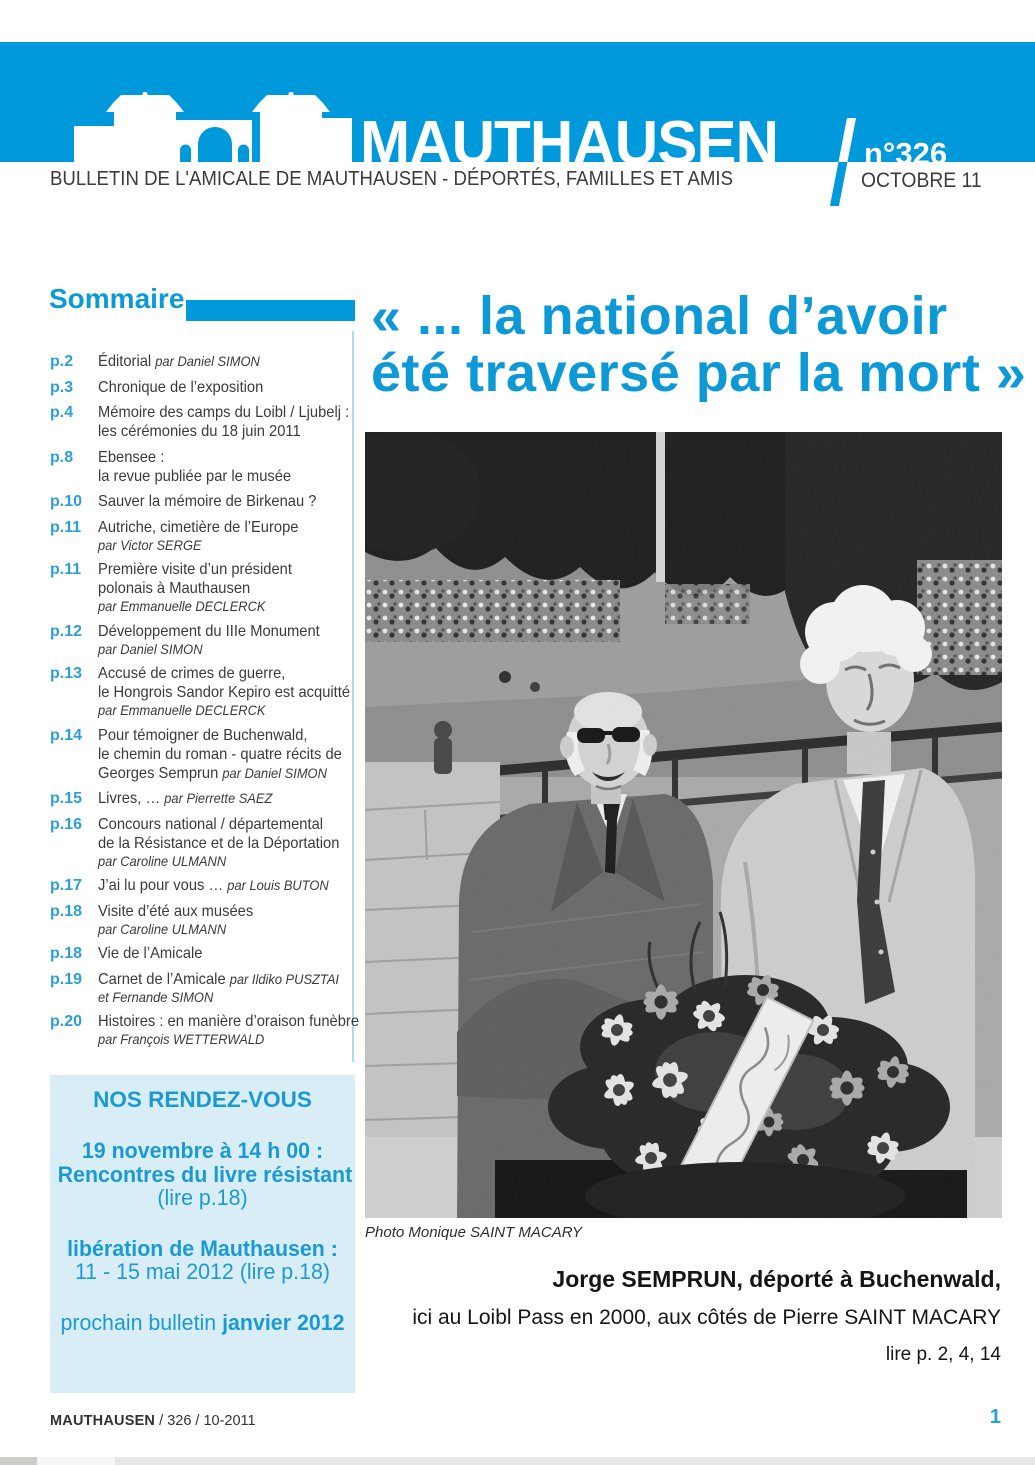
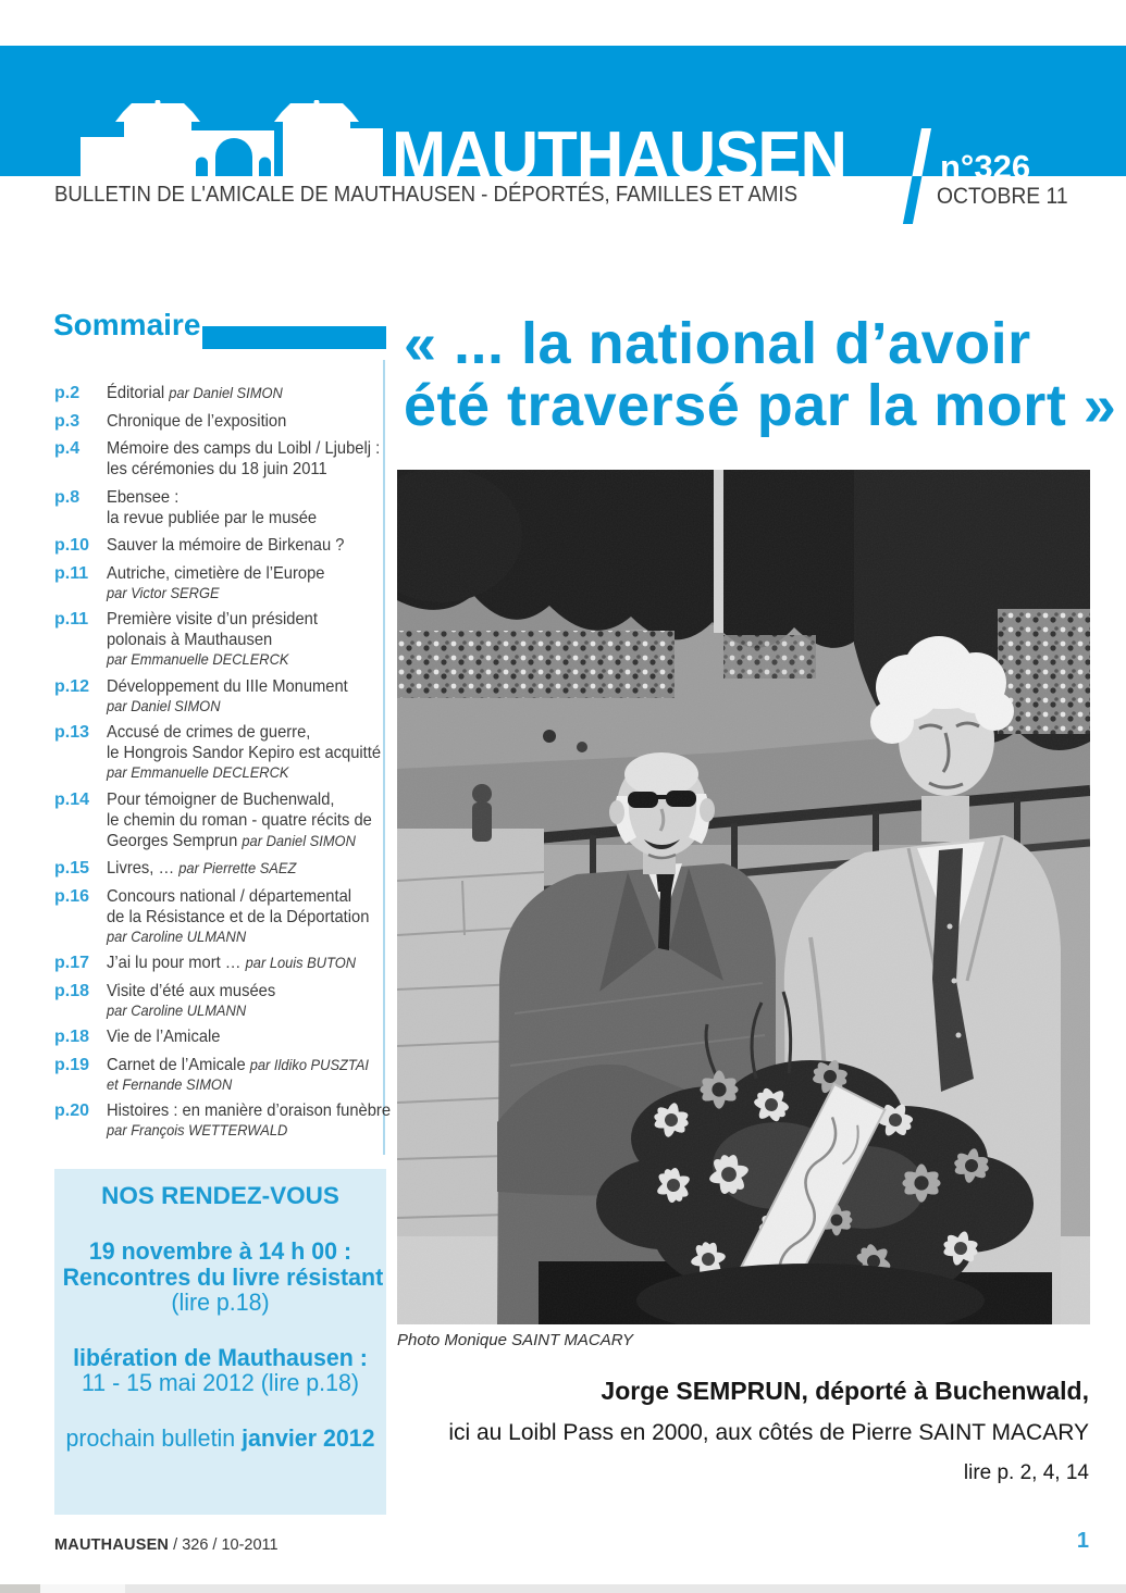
  MAUTHAUSEN
  n°326
  BULLETIN DE L'AMICALE DE MAUTHAUSEN - DÉPORTÉS, FAMILLES ET AMIS
  OCTOBRE 11
  Sommaire
  p.2
  Éditorial par Daniel SIMON
  p.3
  Chronique de l’exposition
  p.4
  Mémoire des camps du Loibl / Ljubelj :
  les cérémonies du 18 juin 2011
  p.8
  Ebensee :
  la revue publiée par le musée
  p.10
  Sauver la mémoire de Birkenau ?
  p.11
  Autriche, cimetière de l’Europe
  par Victor SERGE
  p.11
  Première visite d’un président
  polonais à Mauthausen
  par Emmanuelle DECLERCK
  p.12
  Développement du IIIe Monument
  par Daniel SIMON
  p.13
  Accusé de crimes de guerre,
  le Hongrois Sandor Kepiro est acquitté
  par Emmanuelle DECLERCK
  p.14
  Pour témoigner de Buchenwald,
  le chemin du roman - quatre récits de
  Georges Semprun par Daniel SIMON
  p.15
  Livres, … par Pierrette SAEZ
  p.16
  Concours national / départemental
  de la Résistance et de la Déportation
  par Caroline ULMANN
  p.17
- J’ai lu pour vous … par Louis BUTON
+ J’ai lu pour mort … par Louis BUTON
  p.18
  Visite d’été aux musées
  par Caroline ULMANN
  p.18
  Vie de l’Amicale
  p.19
  Carnet de l’Amicale par Ildiko PUSZTAI
  et Fernande SIMON
  p.20
  Histoires : en manière d’oraison funèbre
  par François WETTERWALD
  NOS RENDEZ-VOUS
  19 novembre à 14 h 00 :
  Rencontres du livre résistant
  (lire p.18)
  libération de Mauthausen :
  11 - 15 mai 2012 (lire p.18)
  prochain bulletin janvier 2012
  « ... la national d’avoir
  été traversé par la mort »
  Photo Monique SAINT MACARY
  Jorge SEMPRUN, déporté à Buchenwald,
  ici au Loibl Pass en 2000, aux côtés de Pierre SAINT MACARY
  lire p. 2, 4, 14
  MAUTHAUSEN / 326 / 10-2011
  1
